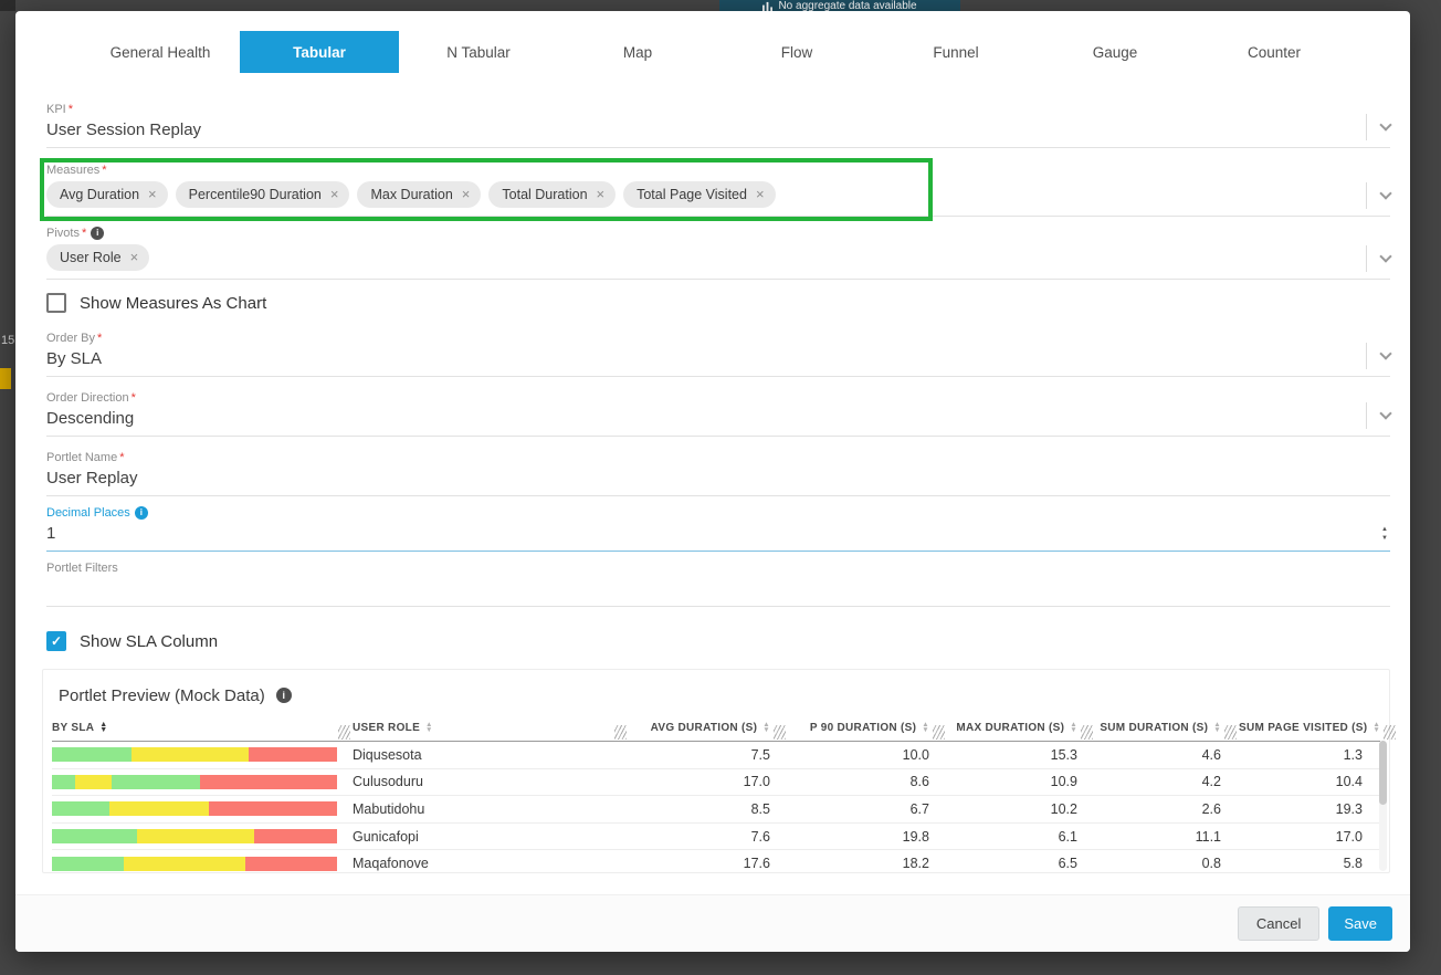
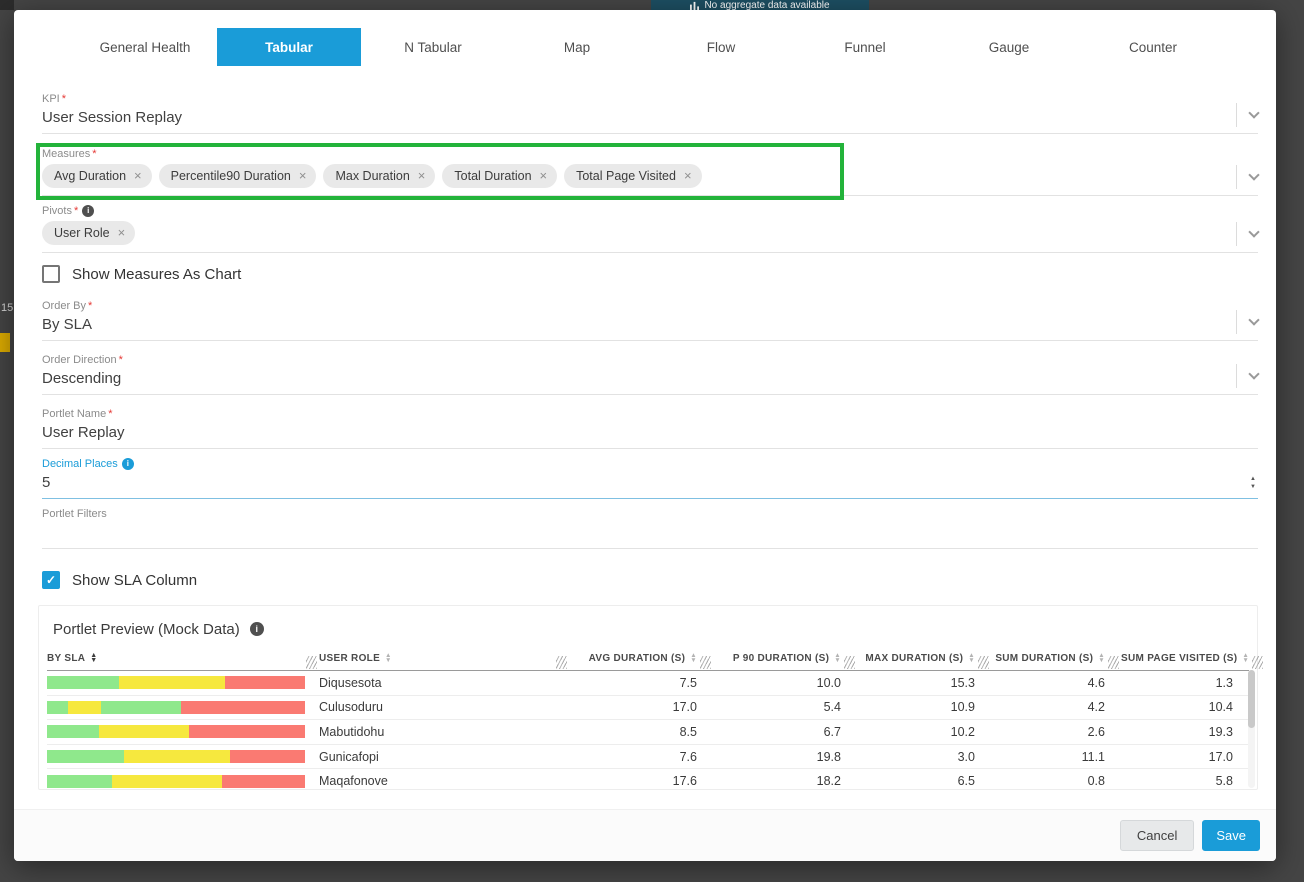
  No aggregate data available
  15
  General Health
  Tabular
  N Tabular
  Map
  Flow
  Funnel
  Gauge
  Counter
  KPI
  *
  User Session Replay
  Measures
  *
  Avg Duration
  ×
  Percentile90 Duration
  ×
  Max Duration
  ×
  Total Duration
  ×
  Total Page Visited
  ×
  Pivots
  *
  i
  User Role
  ×
  Show Measures As Chart
  Order By
  *
  By SLA
  Order Direction
  *
  Descending
  Portlet Name
  *
  User Replay
  Decimal Places
  i
- 1
+ 5
  Portlet Filters
  ✓
  Show SLA Column
  Portlet Preview (Mock Data)
  i
  BY SLA
  USER ROLE
  AVG DURATION (S)
  P 90 DURATION (S)
  MAX DURATION (S)
  SUM DURATION (S)
  SUM PAGE VISITED (S)
  Diqusesota
  7.5
  10.0
  15.3
  4.6
  1.3
  Culusoduru
  17.0
- 8.6
+ 5.4
  10.9
  4.2
  10.4
  Mabutidohu
  8.5
  6.7
  10.2
  2.6
  19.3
  Gunicafopi
  7.6
  19.8
- 6.1
+ 3.0
  11.1
  17.0
  Maqafonove
  17.6
  18.2
  6.5
  0.8
  5.8
  Cancel
  Save
